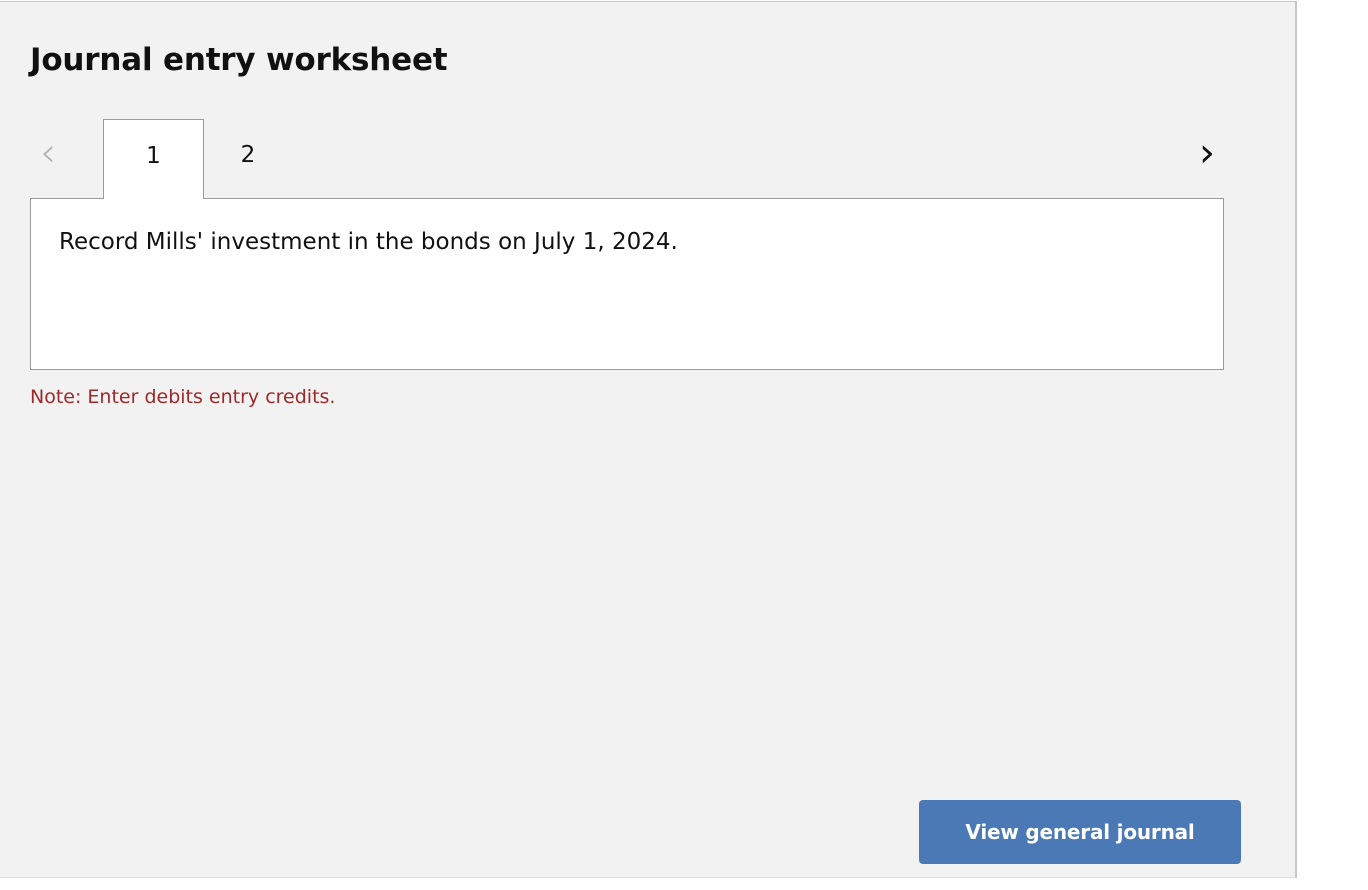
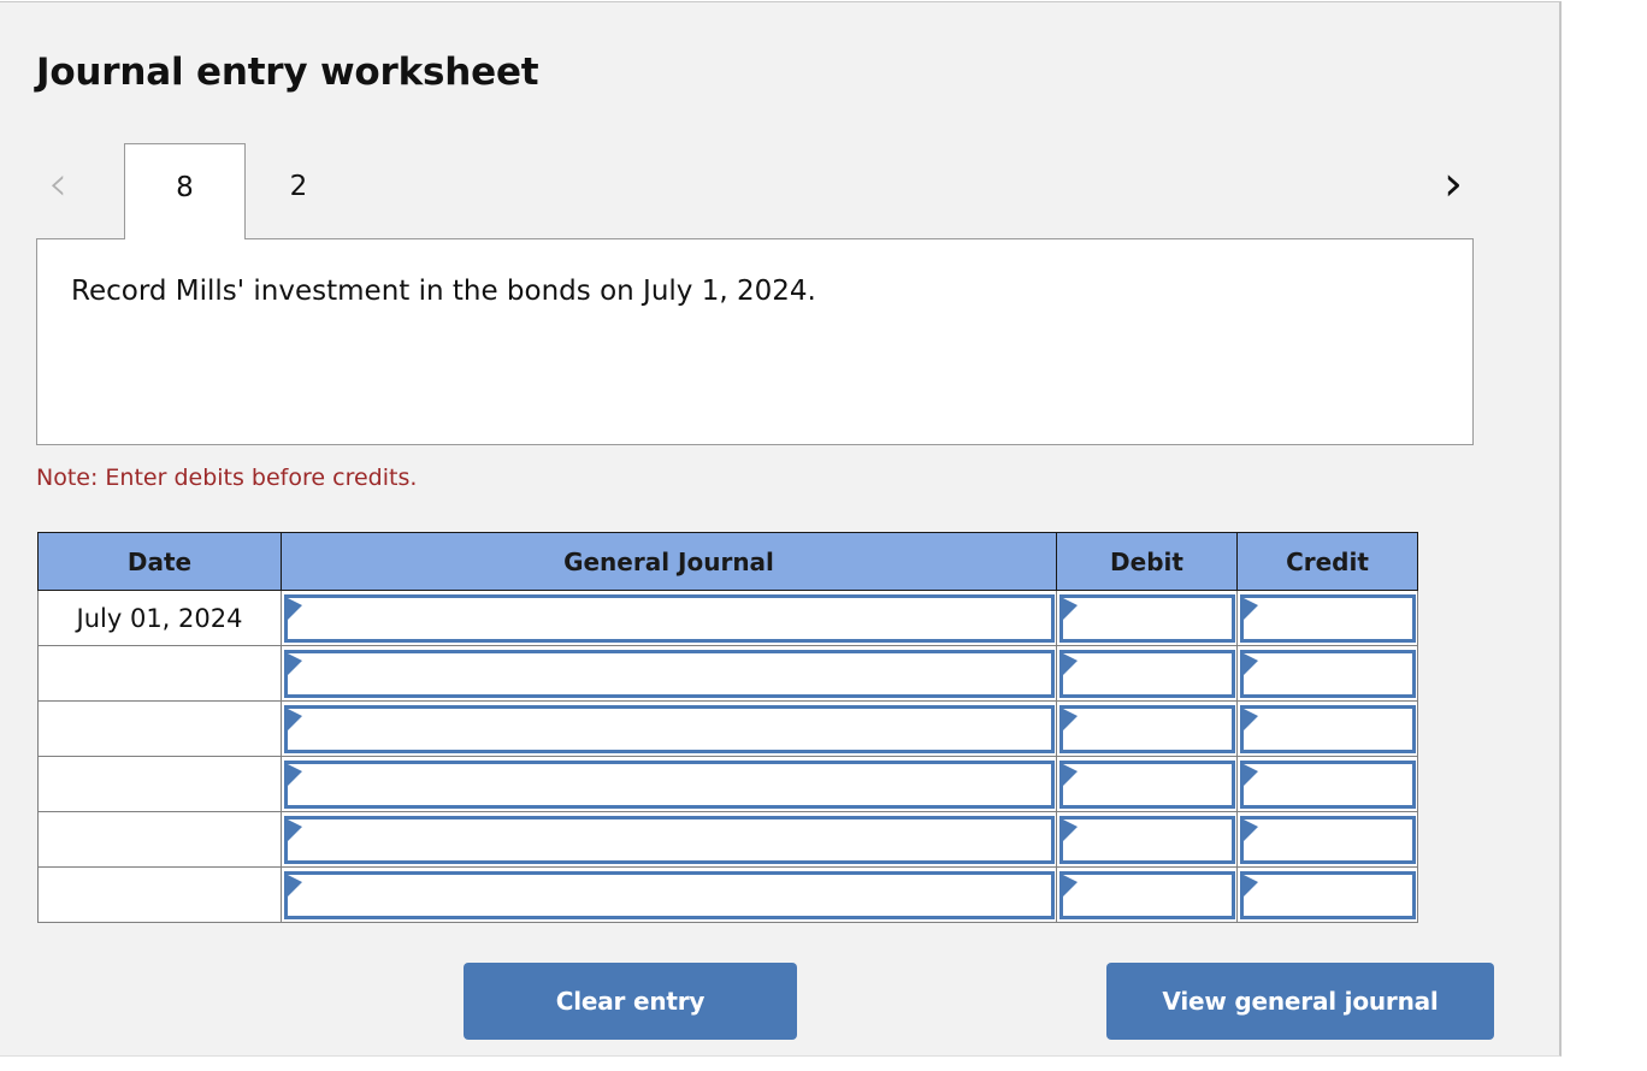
  Journal entry worksheet
  ‹
- 1
+ 8
  2
  ›
  Record Mills' investment in the bonds on July 1, 2024.
- Note: Enter debits entry credits.
+ Note: Enter debits before credits.
+ Date	General Journal	Debit	Credit
+ July 01, 2024
+ Clear entry
  View general journal
